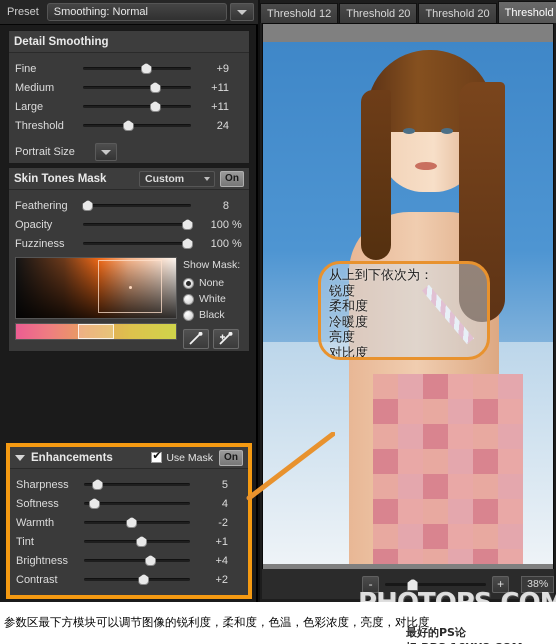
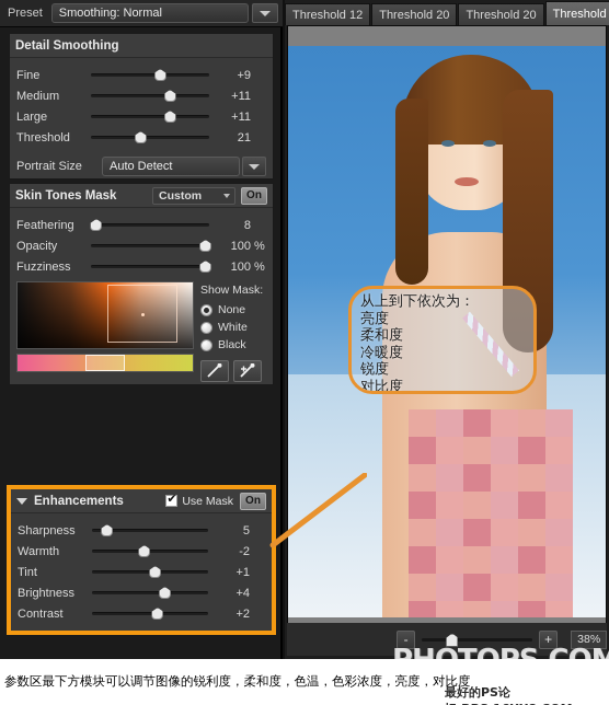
  Preset
  Smoothing: Normal
  Detail Smoothing
  Fine
  +9
  Medium
  +11
  Large
  +11
  Threshold
- 24
+ 21
  Portrait Size
+ Auto Detect
  Skin Tones Mask
  Custom
  On
  Feathering
  8
  Opacity
  100
  %
  Fuzziness
  100
  %
  Show Mask:
  None
  White
  Black
  Enhancements
  Use Mask
  On
  Sharpness
  5
- Softness
- 4
  Warmth
  -2
  Tint
  +1
  Brightness
  +4
  Contrast
  +2
  Threshold 12
  Threshold 20
  Threshold 20
  Threshold
  -
  +
  38%
  从上到下依次为：
- 锐度
+ 亮度
  柔和度
  冷暖度
- 亮度
+ 锐度
  对比度
  参数区最下方模块可以调节图像的锐利度，柔和度，色温，色彩浓度，亮度，对比度
